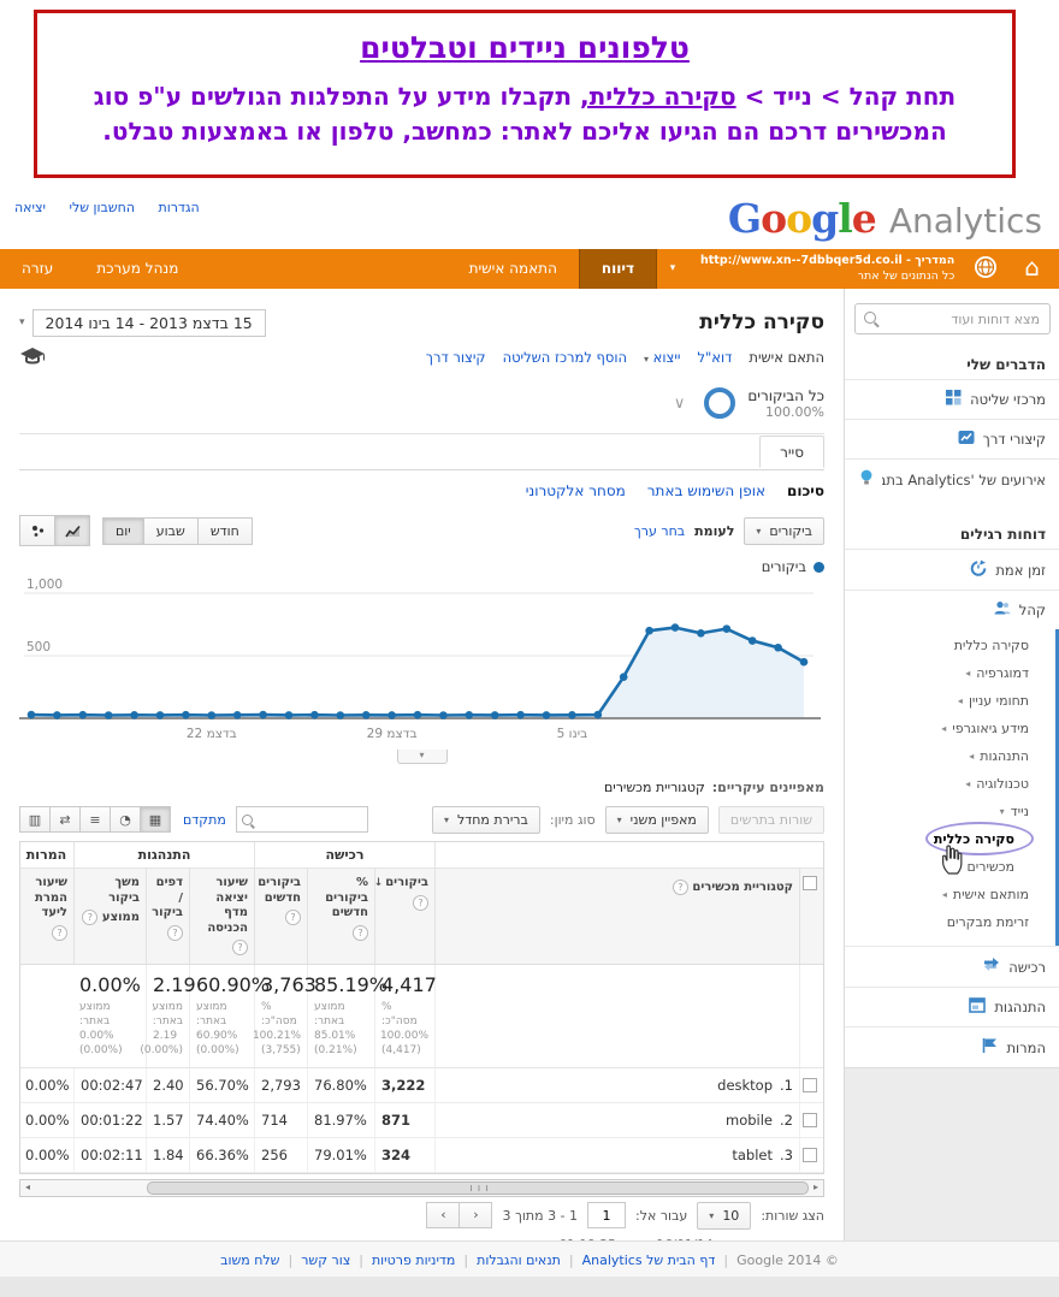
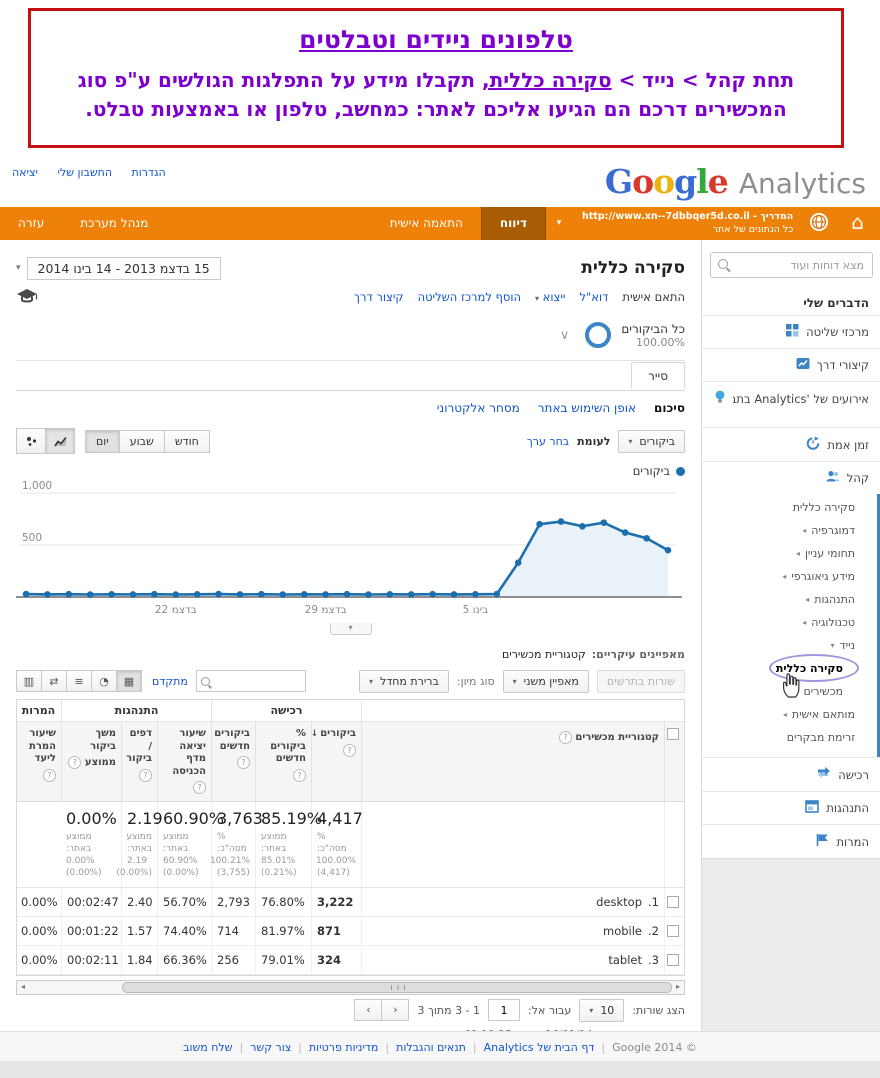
  טלפונים ניידים וטבלטים
  תחת קהל > נייד > סקירה כללית, תקבלו מידע על התפלגות הגולשים ע"פ סוג המכשירים דרכם הם הגיעו אליכם לאתר: כמחשב, טלפון או באמצעות טבלט.
  הגדרות החשבון שלי יציאה
  Google Analytics
  עזרה
  מנהל מערכת
  התאמה אישית
  דיווח
  ▾
  המדריך - http://www.xn--7dbbqer5d.co.il
  כל הנתונים של אתר
  ⌂
  הדברים שלי
  מרכזי שליטה
  קיצורי דרך
  אירועים של 'Analytics בתב
- דוחות רגילים
  זמן אמת
  קהל
  סקירה כללית
  דמוגרפיה
  ◂
  תחומי עניין
  ◂
  מידע גיאוגרפי
  ◂
  התנהגות
  ◂
  טכנולוגיה
  ◂
  נייד
  ▾
  סקירה כללית
  מכשירים
  מותאם אישית
  ◂
  זרימת מבקרים
  רכישה
  התנהגות
  המרות
  סקירה כללית
  15 בדצמ 2013 - 14 בינו 2014
  ▾
  התאם אישית
  דוא"ל
  ייצוא ▾
  הוסף למרכז השליטה
  קיצור דרך
  כל הביקורים
  100.00%
  ∨
  סייר
  סיכום
  אופן השימוש באתר
  מסחר אלקטרוני
  ביקורים
  ▾
  לעומת
  בחר ערך
  יום
  שבוע
  חודש
  ביקורים
  500
  1,000
  22 בדצמ
  29 בדצמ
  5 בינו
  ▾
  מאפיינים עיקריים:
  קטגוריית מכשירים
  שורות בתרשים
  מאפיין משני
  ▾
  סוג מיון:
  ברירת מחדל
  ▾
  מתקדם
  ▥
  ⇄
  ≡
  ◔
  ▦
  רכישה
  התנהגות
  המרות
  קטגוריית מכשירים ?
  ביקורים↓
  ?
  % ביקורים חדשים ?
  ביקורים חדשים
  ?
  שיעור יציאה מדף הכניסה ?
  דפים / ביקור
  ?
  משך ביקור ממוצע ?
  שיעור המרת ליעד
  ?
  4,417
  % מסה"כ: 100.00% (4,417)
  85.19%
  ממוצע באתר: 85.01% (0.21%)
  3,763
  % מסה"כ: 100.21% (3,755)
  60.90%
  ממוצע באתר: 60.90% (0.00%)
  2.19
  ממוצע באתר: 2.19 (0.00%)
  0.00%
  ממוצע באתר: 0.00% (0.00%)
  .1
  desktop
  3,222
  76.80%
  2,793
  56.70%
  2.40
  00:02:47
  0.00%
  .2
  mobile
  871
  81.97%
  714
  74.40%
  1.57
  00:01:22
  0.00%
  .3
  tablet
  324
  79.01%
  256
  66.36%
  1.84
  00:02:11
  0.00%
  ◂
  ▸
  הצג שורות:
  10
  ▾
  עבור אל:
  1 - 3 מתוך 3
  ‹
  ›
  Google 2014 ©
  |
  דף הבית של Analytics
  |
  תנאים והגבלות
  |
  מדיניות פרטיות
  |
  צור קשר
  |
  שלח משוב
